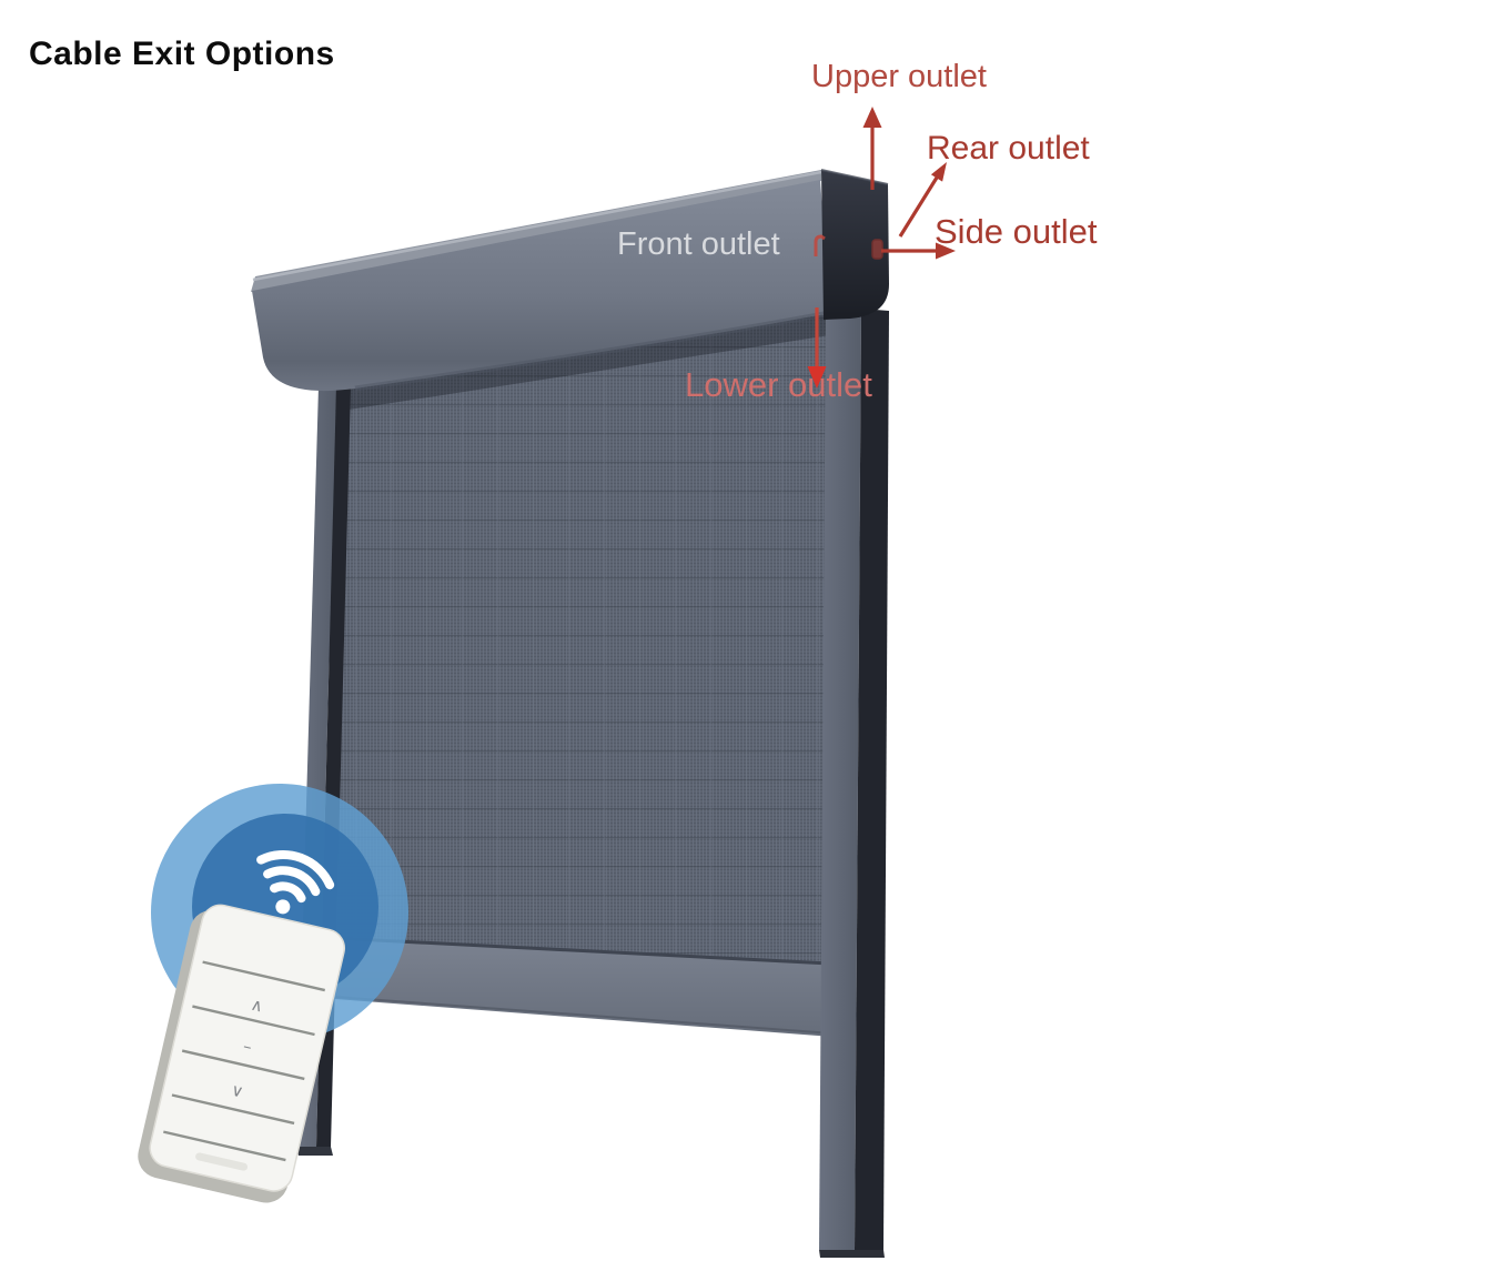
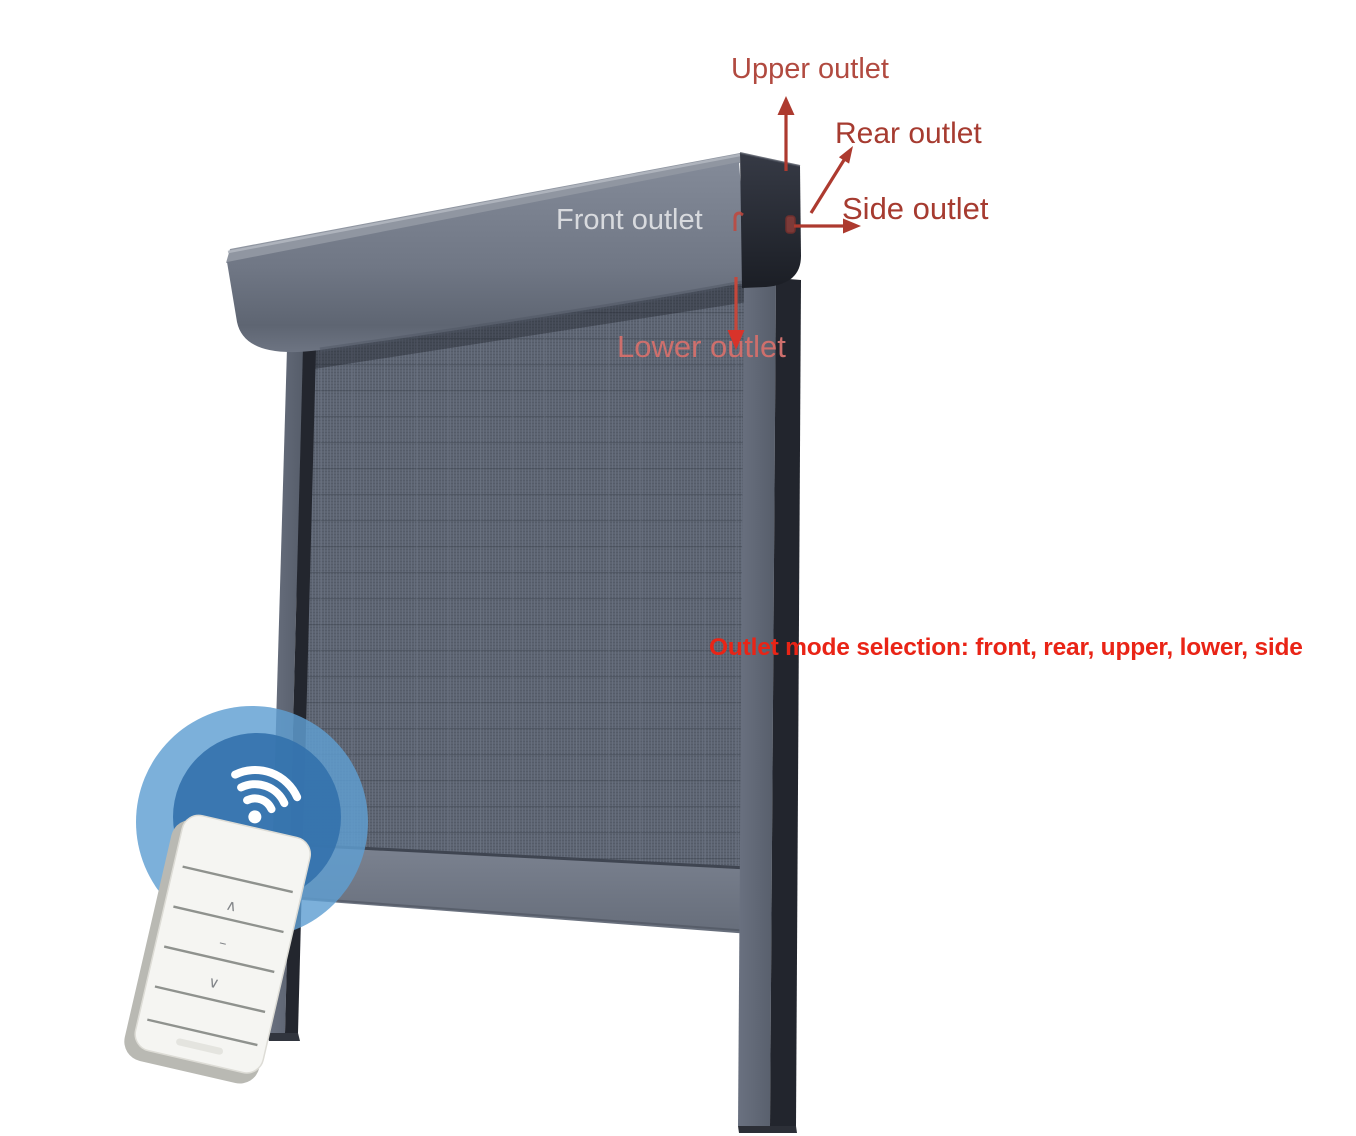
- Cable Exit Options
  Upper outlet
  Rear outlet
  Side outlet
  Front outlet
  Lower outlet
+ Outlet mode selection: front, rear, upper, lower, side
